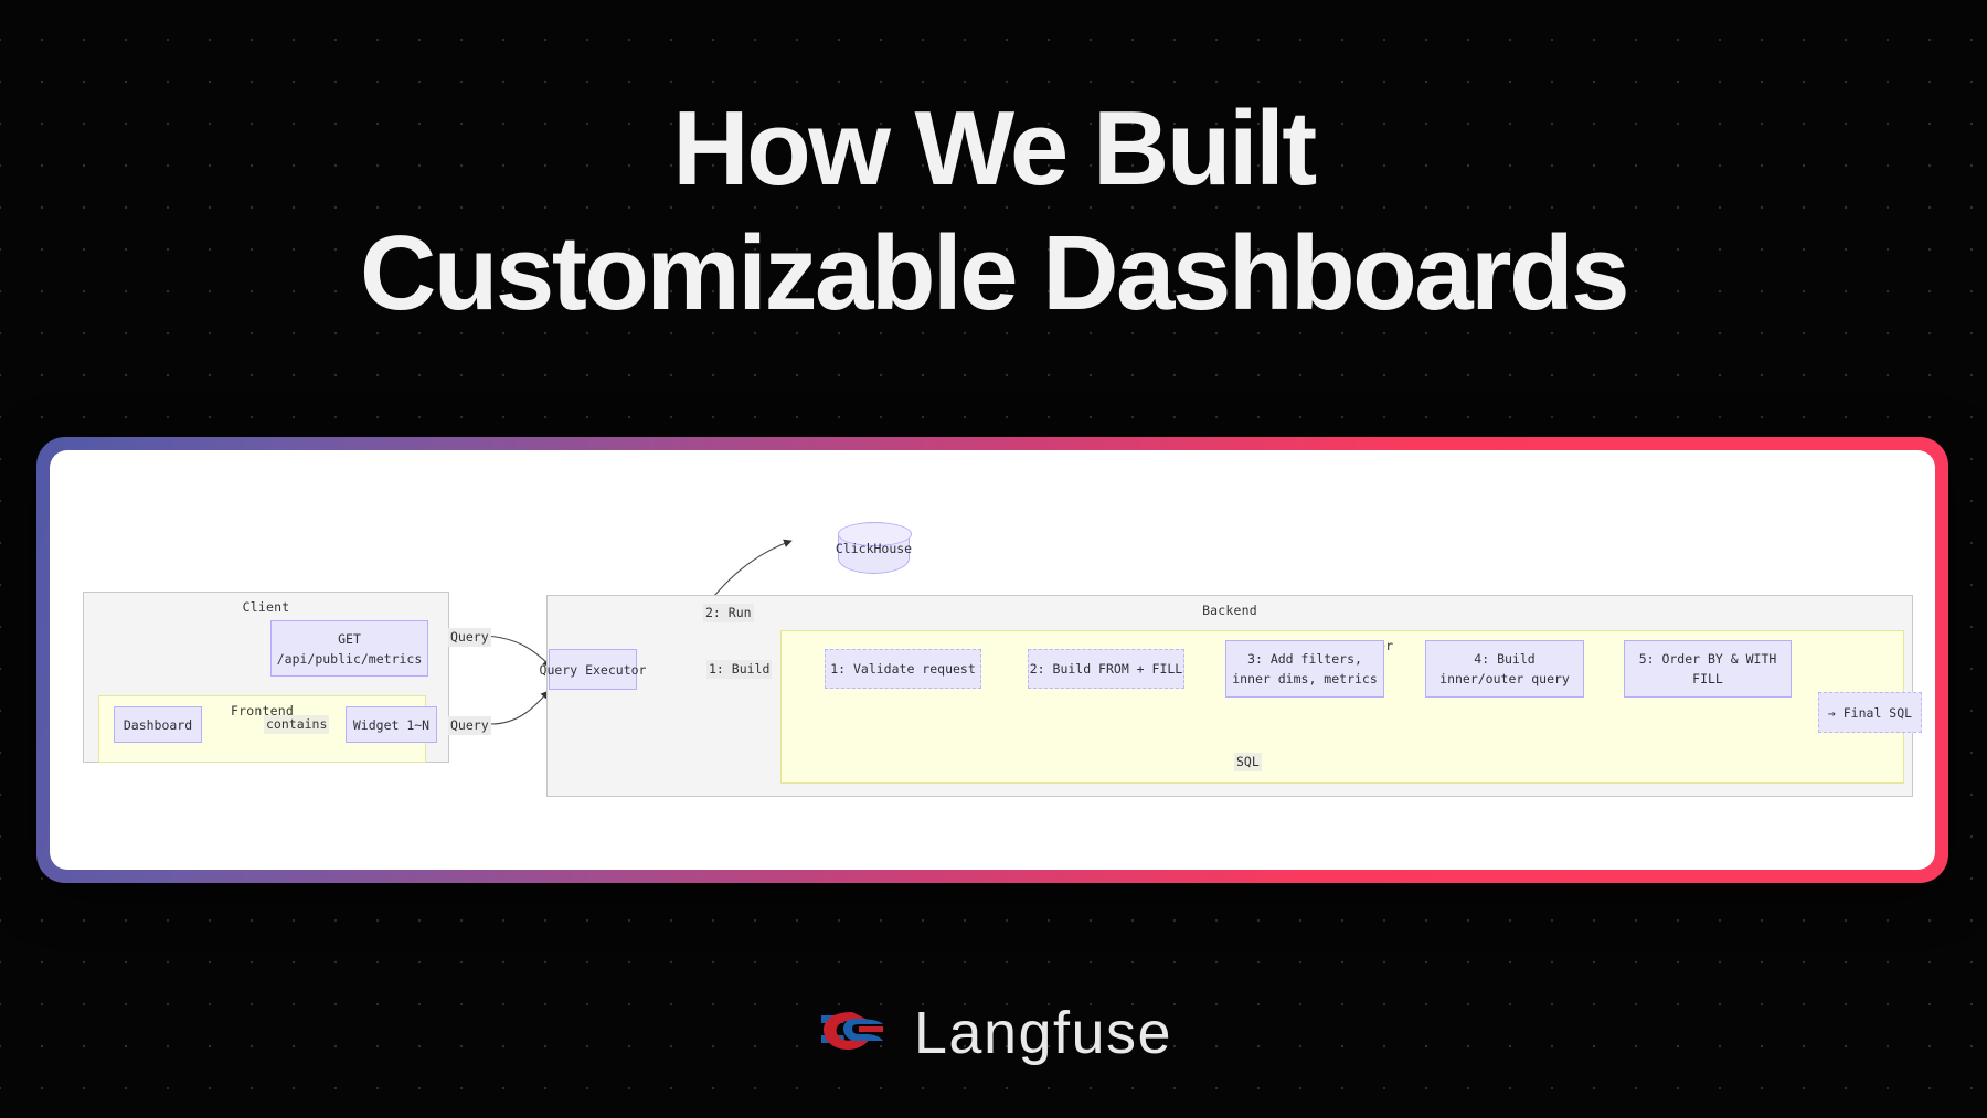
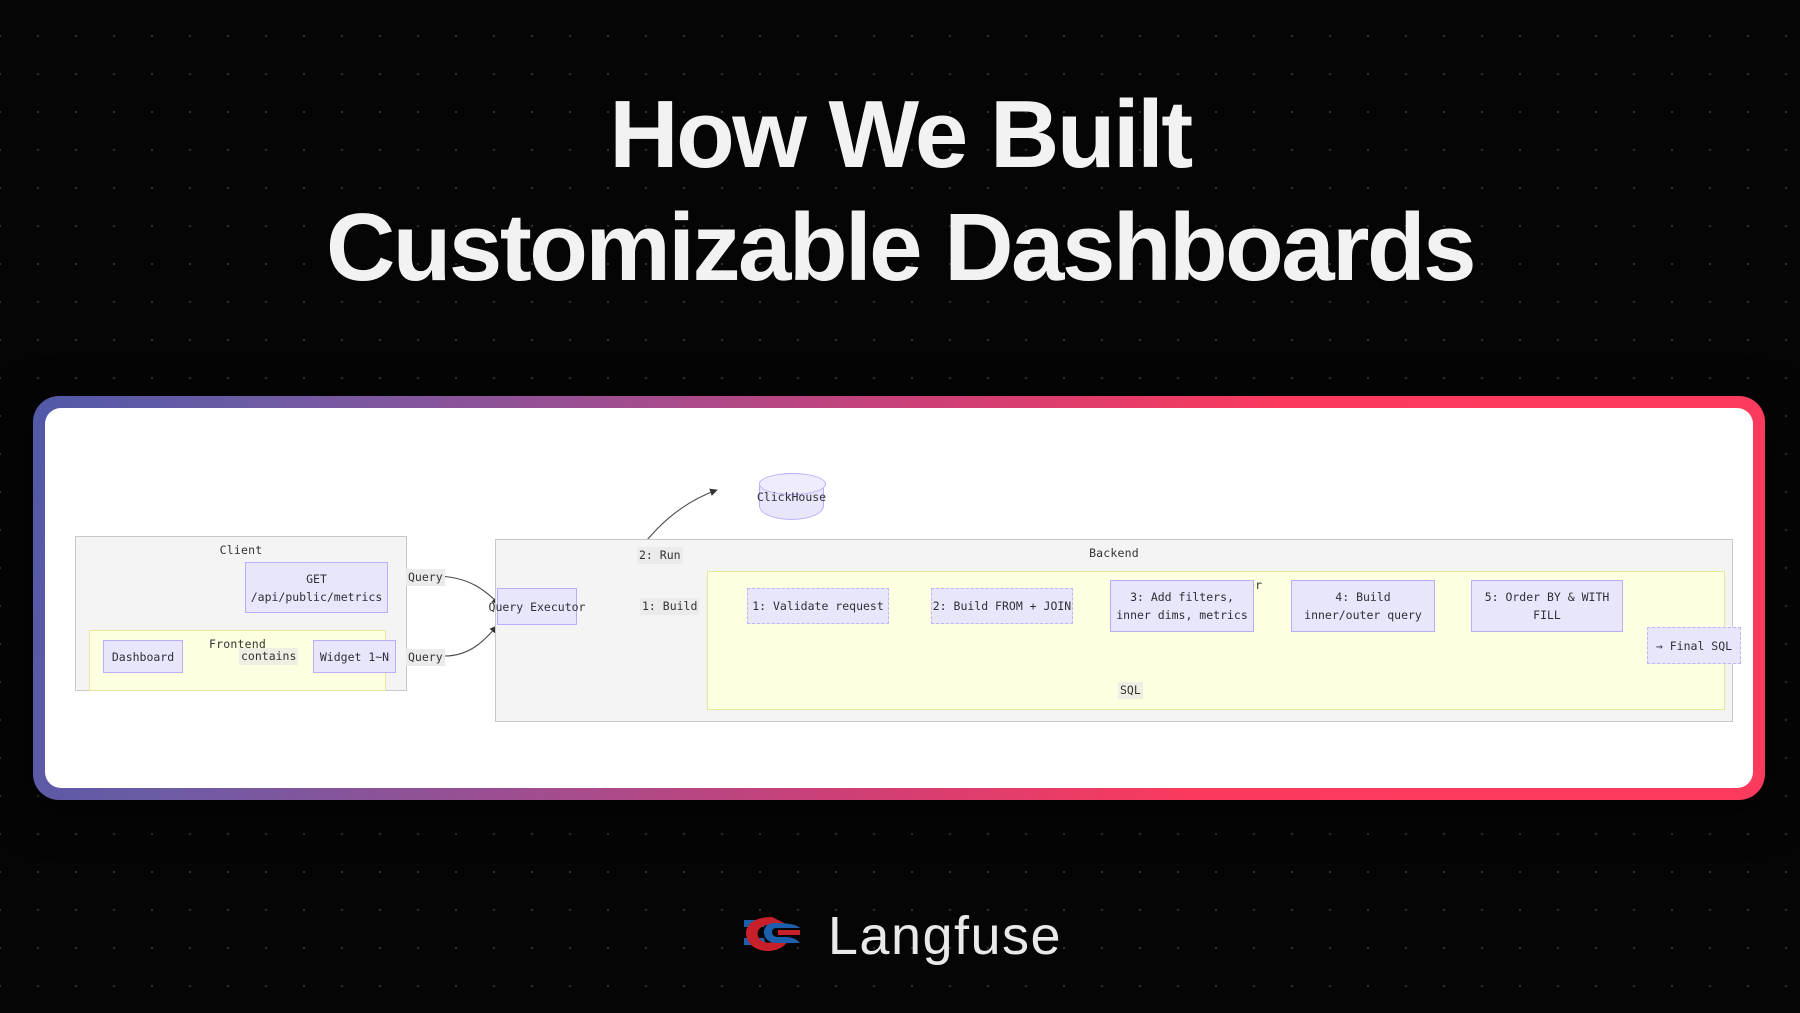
  How We Built
  Customizable Dashboards
  ClickHouse
  Client
  GET
  /api/public/metrics
  Frontend
  Dashboard
  Widget 1~N
  Backend
  Query Executor
  1: Validate request
- 2: Build FROM + FILL
+ 2: Build FROM + JOIN
  3: Add filters,
  inner dims, metrics
  4: Build
  inner/outer query
  5: Order BY & WITH
  FILL
  → Final SQL
  contains
  Query
  Query
  2: Run
  1: Build
  SQL
  Langfuse
